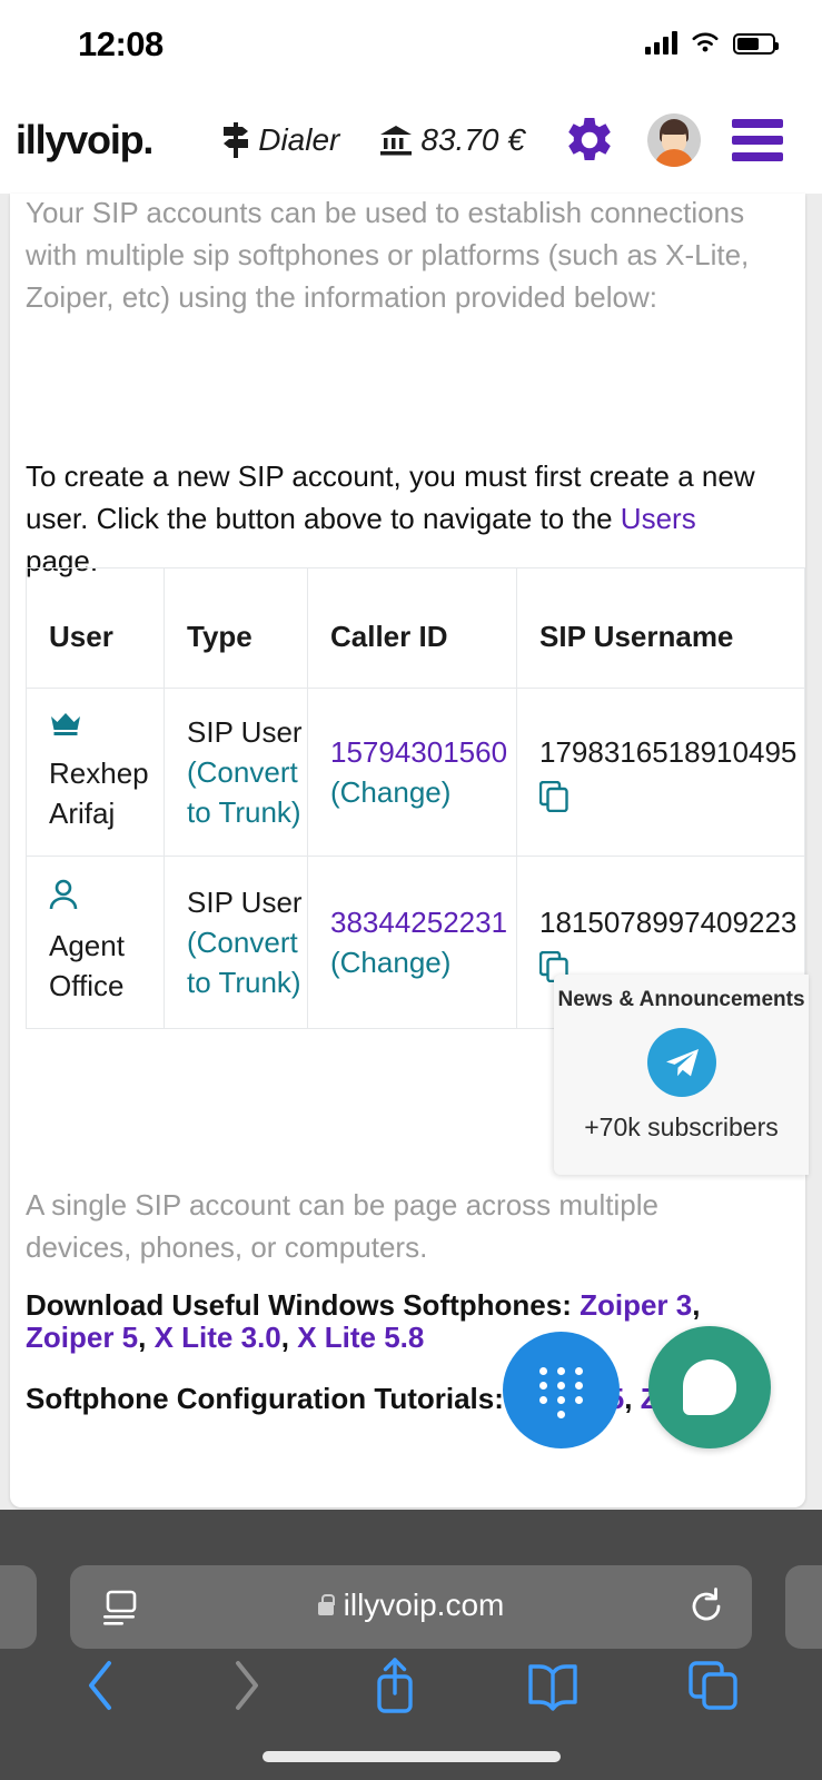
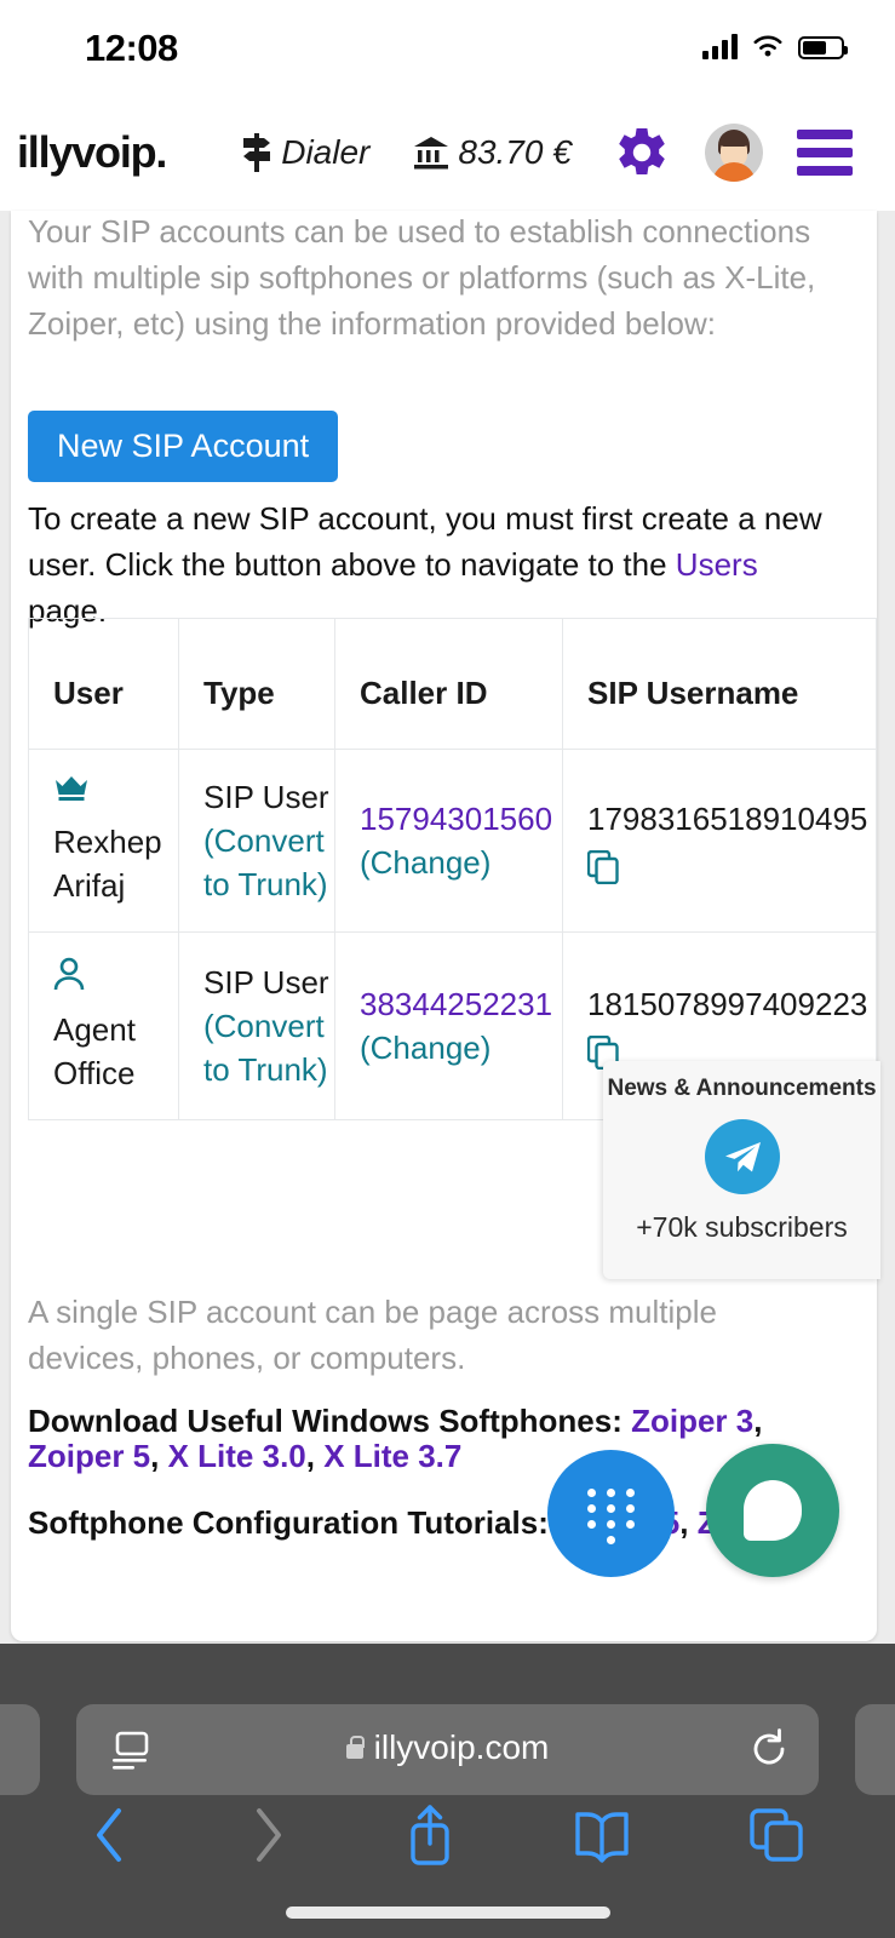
  12:08
  illyvoip.
  Dialer
  83.70 €
  Your SIP accounts can be used to establish connections
  with multiple sip softphones or platforms (such as X-Lite,
  Zoiper, etc) using the information provided below:
+ New SIP Account
  To create a new SIP account, you must first create a new user. Click the button above to navigate to the Users page.
  User	Type	Caller ID	SIP Username
  Rexhep Arifaj	SIP User (Convert to Trunk)	15794301560 (Change)	1798316518910495
  Agent Office	SIP User (Convert to Trunk)	38344252231 (Change)	1815078997409223
  A single SIP account can be page across multiple devices, phones, or computers.
- Download Useful Windows Softphones: Zoiper 3, Zoiper 5, X Lite 3.0, X Lite 5.8
+ Download Useful Windows Softphones: Zoiper 3, Zoiper 5, X Lite 3.0, X Lite 3.7
  Softphone Configuration Tutorials: ,
  News & Announcements
  +70k subscribers
  illyvoip.com
